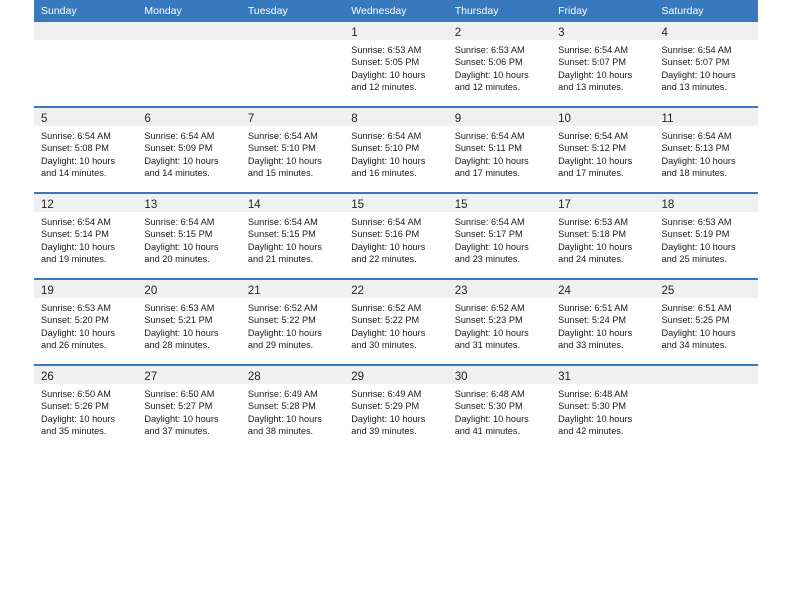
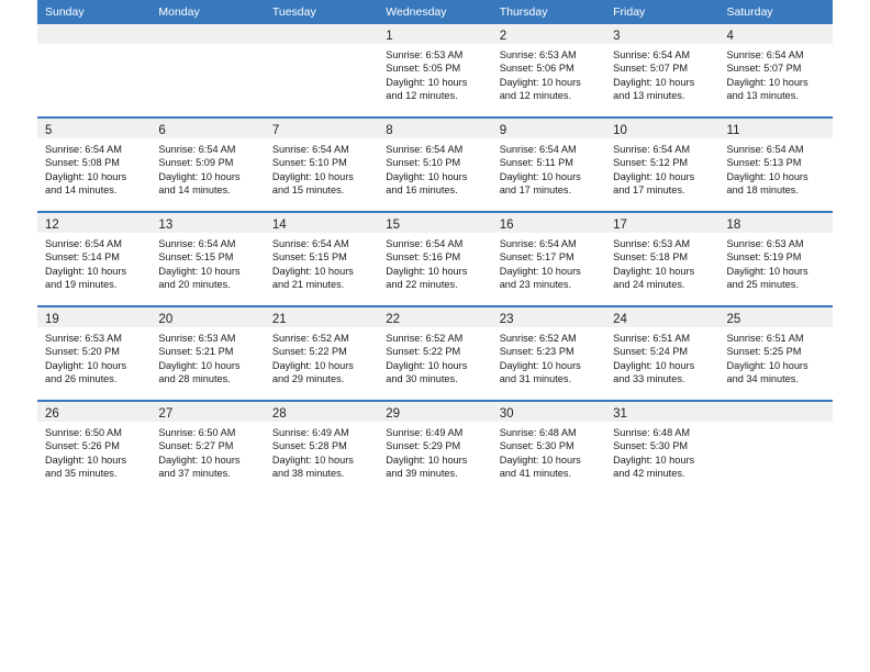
  Sunday	Monday	Tuesday	Wednesday	Thursday	Friday	Saturday
  			1Sunrise: 6:53 AMSunset: 5:05 PMDaylight: 10 hoursand 12 minutes.	2Sunrise: 6:53 AMSunset: 5:06 PMDaylight: 10 hoursand 12 minutes.	3Sunrise: 6:54 AMSunset: 5:07 PMDaylight: 10 hoursand 13 minutes.	4Sunrise: 6:54 AMSunset: 5:07 PMDaylight: 10 hoursand 13 minutes.
  5Sunrise: 6:54 AMSunset: 5:08 PMDaylight: 10 hoursand 14 minutes.	6Sunrise: 6:54 AMSunset: 5:09 PMDaylight: 10 hoursand 14 minutes.	7Sunrise: 6:54 AMSunset: 5:10 PMDaylight: 10 hoursand 15 minutes.	8Sunrise: 6:54 AMSunset: 5:10 PMDaylight: 10 hoursand 16 minutes.	9Sunrise: 6:54 AMSunset: 5:11 PMDaylight: 10 hoursand 17 minutes.	10Sunrise: 6:54 AMSunset: 5:12 PMDaylight: 10 hoursand 17 minutes.	11Sunrise: 6:54 AMSunset: 5:13 PMDaylight: 10 hoursand 18 minutes.
- 12Sunrise: 6:54 AMSunset: 5:14 PMDaylight: 10 hoursand 19 minutes.	13Sunrise: 6:54 AMSunset: 5:15 PMDaylight: 10 hoursand 20 minutes.	14Sunrise: 6:54 AMSunset: 5:15 PMDaylight: 10 hoursand 21 minutes.	15Sunrise: 6:54 AMSunset: 5:16 PMDaylight: 10 hoursand 22 minutes.	15Sunrise: 6:54 AMSunset: 5:17 PMDaylight: 10 hoursand 23 minutes.	17Sunrise: 6:53 AMSunset: 5:18 PMDaylight: 10 hoursand 24 minutes.	18Sunrise: 6:53 AMSunset: 5:19 PMDaylight: 10 hoursand 25 minutes.
+ 12Sunrise: 6:54 AMSunset: 5:14 PMDaylight: 10 hoursand 19 minutes.	13Sunrise: 6:54 AMSunset: 5:15 PMDaylight: 10 hoursand 20 minutes.	14Sunrise: 6:54 AMSunset: 5:15 PMDaylight: 10 hoursand 21 minutes.	15Sunrise: 6:54 AMSunset: 5:16 PMDaylight: 10 hoursand 22 minutes.	16Sunrise: 6:54 AMSunset: 5:17 PMDaylight: 10 hoursand 23 minutes.	17Sunrise: 6:53 AMSunset: 5:18 PMDaylight: 10 hoursand 24 minutes.	18Sunrise: 6:53 AMSunset: 5:19 PMDaylight: 10 hoursand 25 minutes.
  19Sunrise: 6:53 AMSunset: 5:20 PMDaylight: 10 hoursand 26 minutes.	20Sunrise: 6:53 AMSunset: 5:21 PMDaylight: 10 hoursand 28 minutes.	21Sunrise: 6:52 AMSunset: 5:22 PMDaylight: 10 hoursand 29 minutes.	22Sunrise: 6:52 AMSunset: 5:22 PMDaylight: 10 hoursand 30 minutes.	23Sunrise: 6:52 AMSunset: 5:23 PMDaylight: 10 hoursand 31 minutes.	24Sunrise: 6:51 AMSunset: 5:24 PMDaylight: 10 hoursand 33 minutes.	25Sunrise: 6:51 AMSunset: 5:25 PMDaylight: 10 hoursand 34 minutes.
  26Sunrise: 6:50 AMSunset: 5:26 PMDaylight: 10 hoursand 35 minutes.	27Sunrise: 6:50 AMSunset: 5:27 PMDaylight: 10 hoursand 37 minutes.	28Sunrise: 6:49 AMSunset: 5:28 PMDaylight: 10 hoursand 38 minutes.	29Sunrise: 6:49 AMSunset: 5:29 PMDaylight: 10 hoursand 39 minutes.	30Sunrise: 6:48 AMSunset: 5:30 PMDaylight: 10 hoursand 41 minutes.	31Sunrise: 6:48 AMSunset: 5:30 PMDaylight: 10 hoursand 42 minutes.
